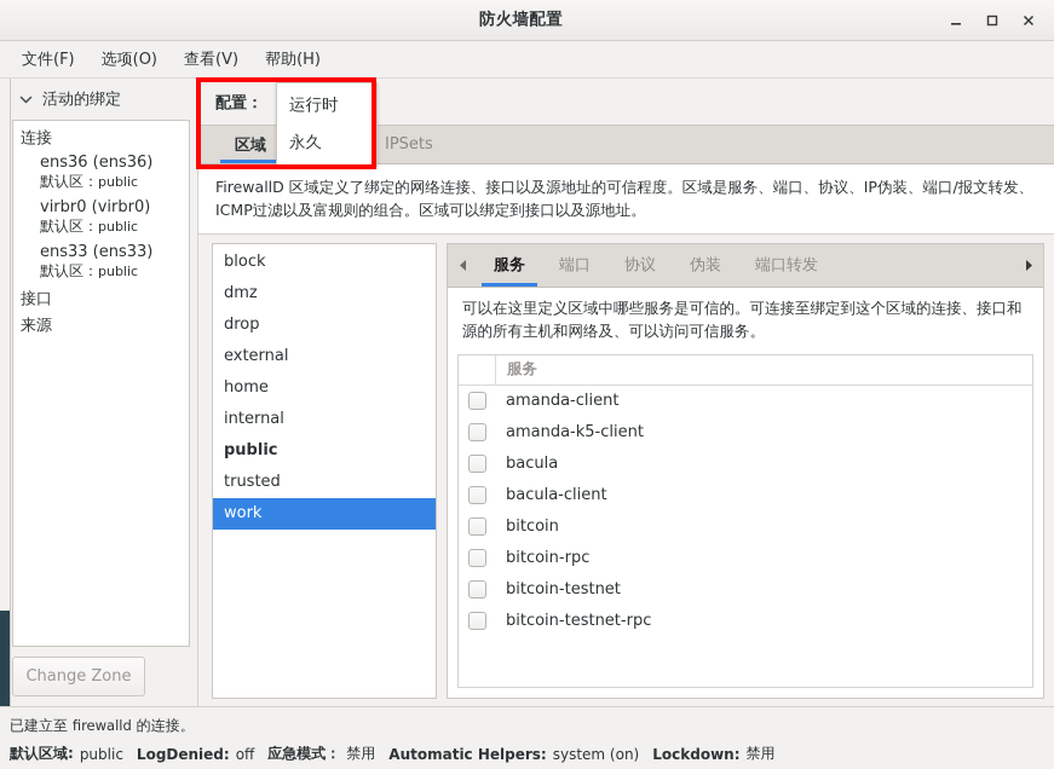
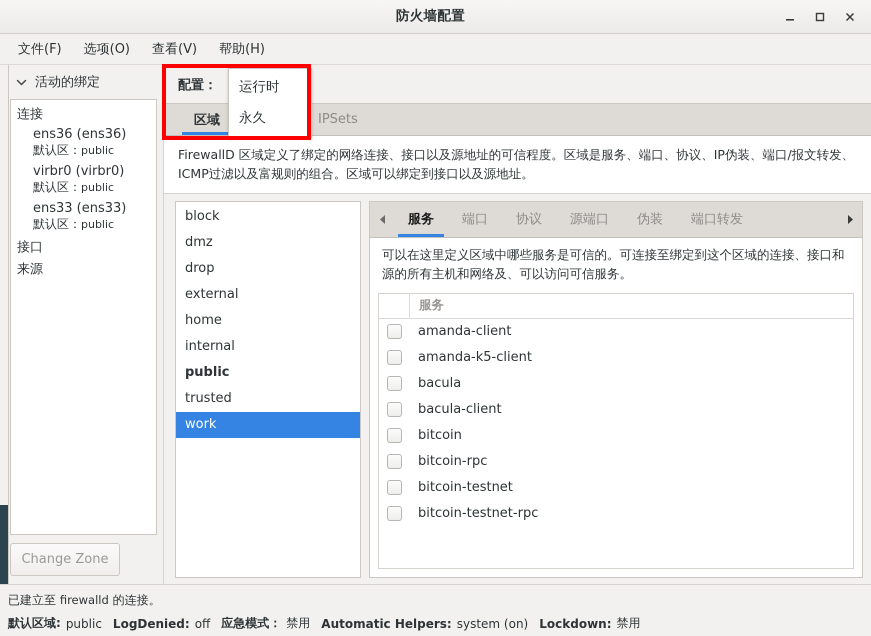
  防火墙配置
  文件(F)
  选项(O)
  查看(V)
  帮助(H)
  活动的绑定
  连接
  ens36 (ens36)
  默认区：public
  virbr0 (virbr0)
  默认区：public
  ens33 (ens33)
  默认区：public
  接口
  来源
  Change Zone
  配置：
  区域
  IPSets
  FirewallD 区域定义了绑定的网络连接、接口以及源地址的可信程度。区域是服务、端口、协议、IP伪装、端口/报文转发、ICMP过滤以及富规则的组合。区域可以绑定到接口以及源地址。
  block
  dmz
  drop
  external
  home
  internal
  public
  trusted
  work
  服务
  端口
  协议
+ 源端口
  伪装
  端口转发
  可以在这里定义区域中哪些服务是可信的。可连接至绑定到这个区域的连接、接口和源的所有主机和网络及、可以访问可信服务。
  服务
  amanda-client
  amanda-k5-client
  bacula
  bacula-client
  bitcoin
  bitcoin-rpc
  bitcoin-testnet
  bitcoin-testnet-rpc
  已建立至 firewalld 的连接。
  默认区域:
  public
  LogDenied:
  off
  应急模式：
  禁用
  Automatic Helpers:
  system (on)
  Lockdown:
  禁用
  运行时
  永久
